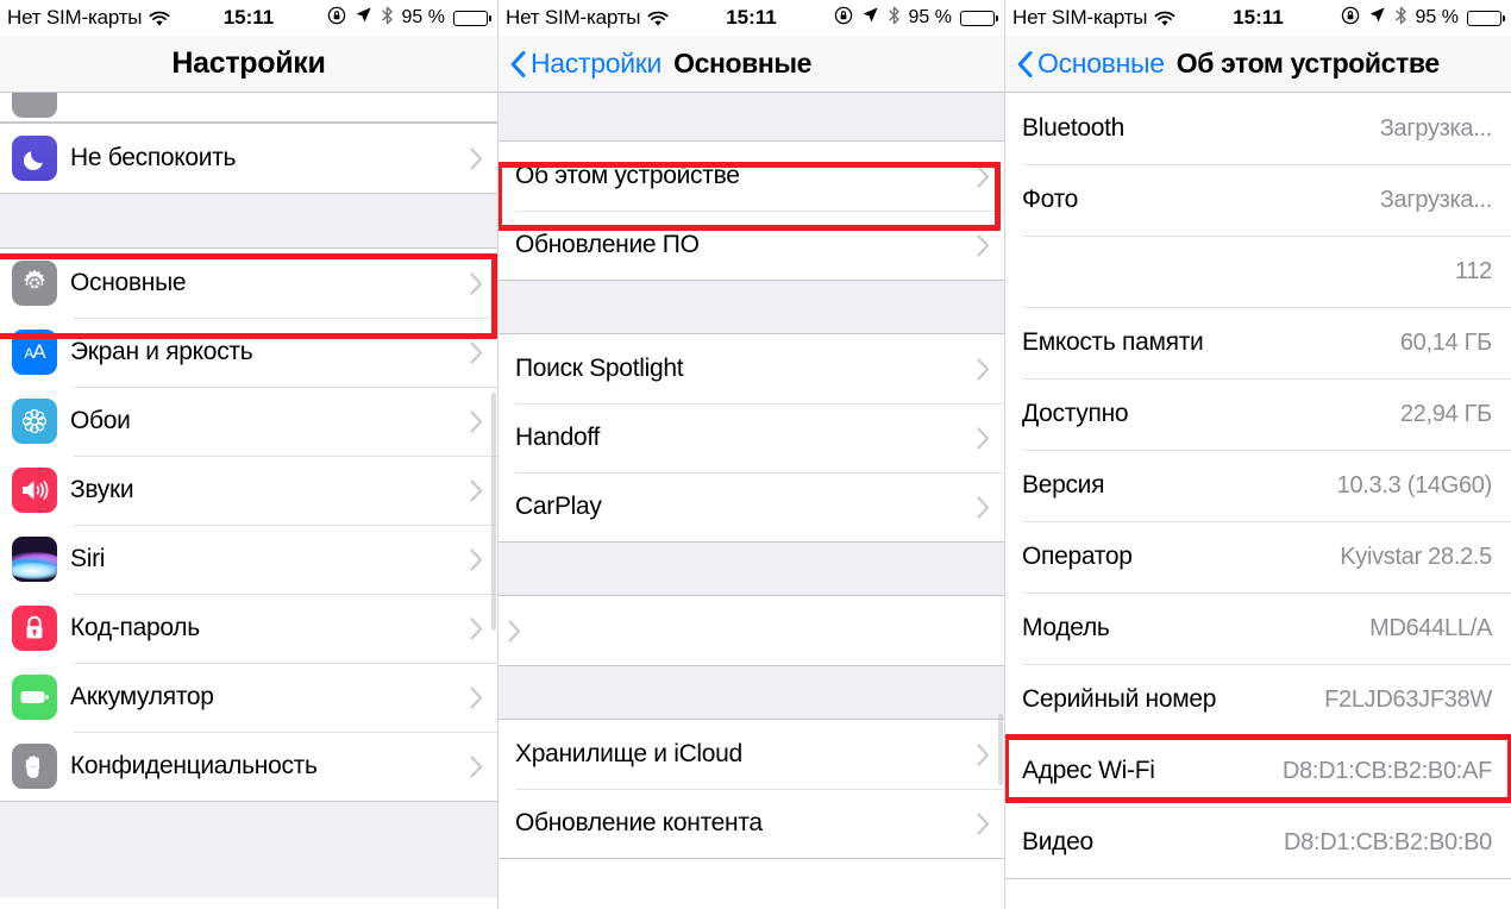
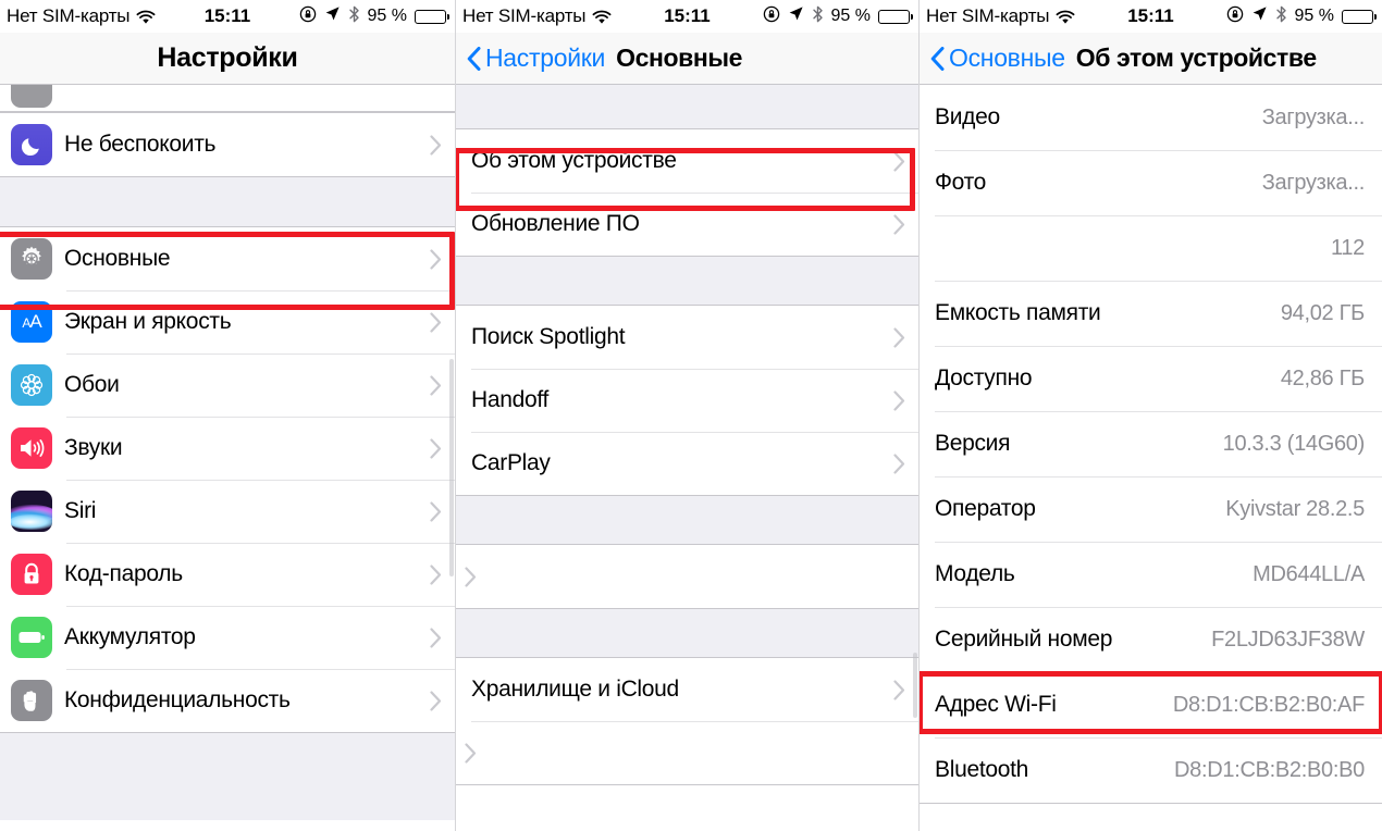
  Нет SIM-карты
  15:11
  95 %
  Настройки
  Не беспокоить
  Основные
  AA
  Экран и яркость
  Обои
  Звуки
  Siri
  Код-пароль
  Аккумулятор
  Конфиденциальность
  Нет SIM-карты
  15:11
  95 %
  Настройки
  Основные
  Об этом устройстве
  Обновление ПО
  Поиск Spotlight
  Handoff
  CarPlay
  Хранилище и iCloud
- Обновление контента
  Нет SIM-карты
  15:11
  95 %
  Основные
  Об этом устройстве
- Bluetooth
+ Видео
  Загрузка...
  Фото
  Загрузка...
  112
  Емкость памяти
- 60,14 ГБ
+ 94,02 ГБ
  Доступно
- 22,94 ГБ
+ 42,86 ГБ
  Версия
  10.3.3 (14G60)
  Оператор
  Kyivstar 28.2.5
  Модель
  MD644LL/A
  Серийный номер
  F2LJD63JF38W
  Адрес Wi-Fi
  D8:D1:CB:B2:B0:AF
- Видео
+ Bluetooth
  D8:D1:CB:B2:B0:B0
